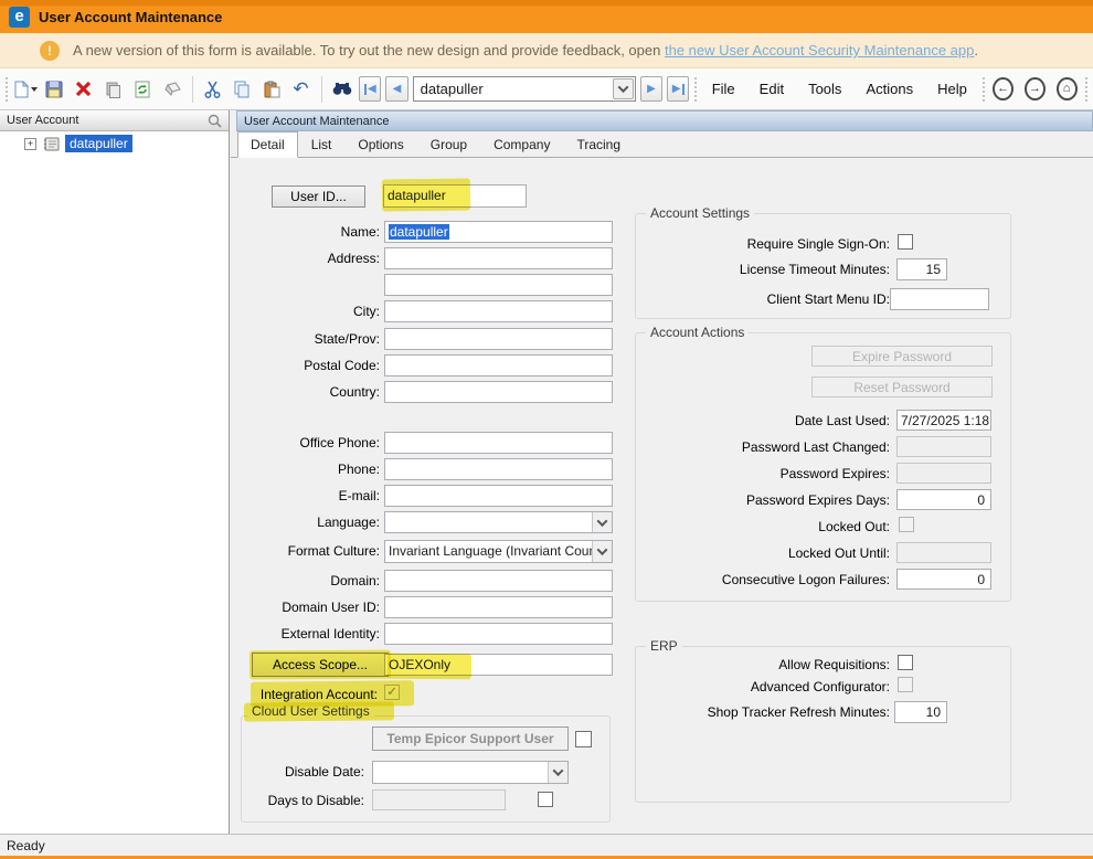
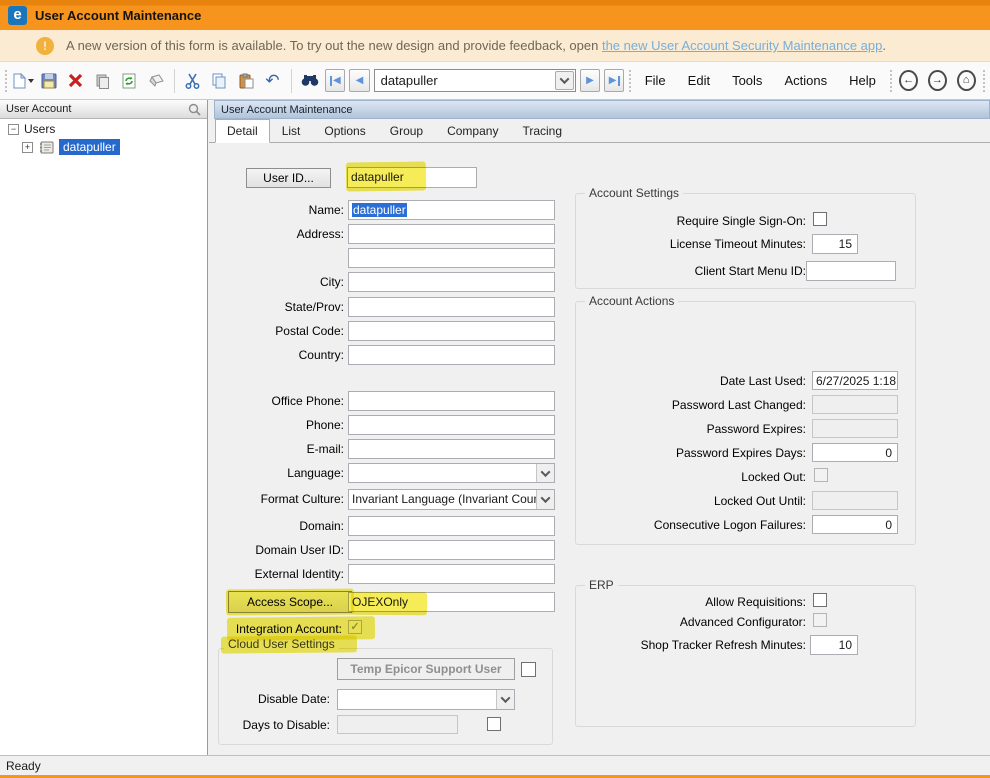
  e
  User Account Maintenance
  !
  A new version of this form is available. To try out the new design and provide feedback, open the new User Account Security Maintenance app.
  ↶
  ◀
  ◀
  datapuller
  ▶
  ▶
  File
  Edit
  Tools
  Actions
  Help
  ←
  →
  ⌂
  User Account
+ −
+ Users
  +
  datapuller
  User Account Maintenance
  Detail
  List
  Options
  Group
  Company
  Tracing
  User ID...
  datapuller
  Name:
  datapuller
  Address:
  City:
  State/Prov:
  Postal Code:
  Country:
  Office Phone:
  Phone:
  E-mail:
  Language:
  Format Culture:
  Invariant Language (Invariant Cou
  Domain:
  Domain User ID:
  External Identity:
  Access Scope...
  OJEXOnly
  Integration Account:
  ✓
  Cloud User Settings
  Temp Epicor Support User
  Disable Date:
  Days to Disable:
  Account Settings
  Require Single Sign-On:
  License Timeout Minutes:
  15
  Client Start Menu ID:
  Account Actions
- Expire Password
- Reset Password
  Date Last Used:
- 7/27/2025 1:18
+ 6/27/2025 1:18
  Password Last Changed:
  Password Expires:
  Password Expires Days:
  0
  Locked Out:
  Locked Out Until:
  Consecutive Logon Failures:
  0
  ERP
  Allow Requisitions:
  Advanced Configurator:
  Shop Tracker Refresh Minutes:
  10
  Ready
